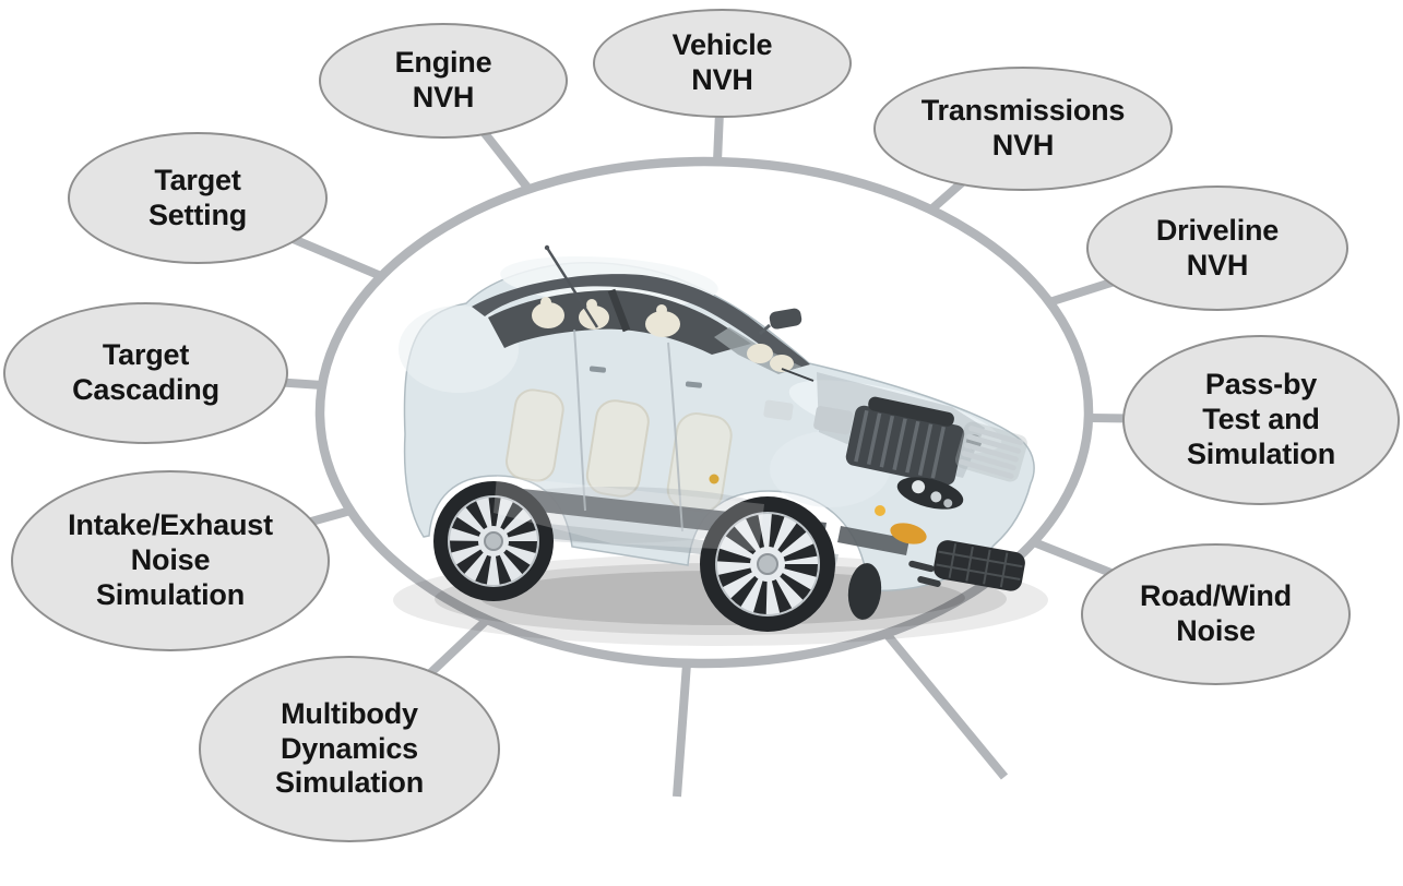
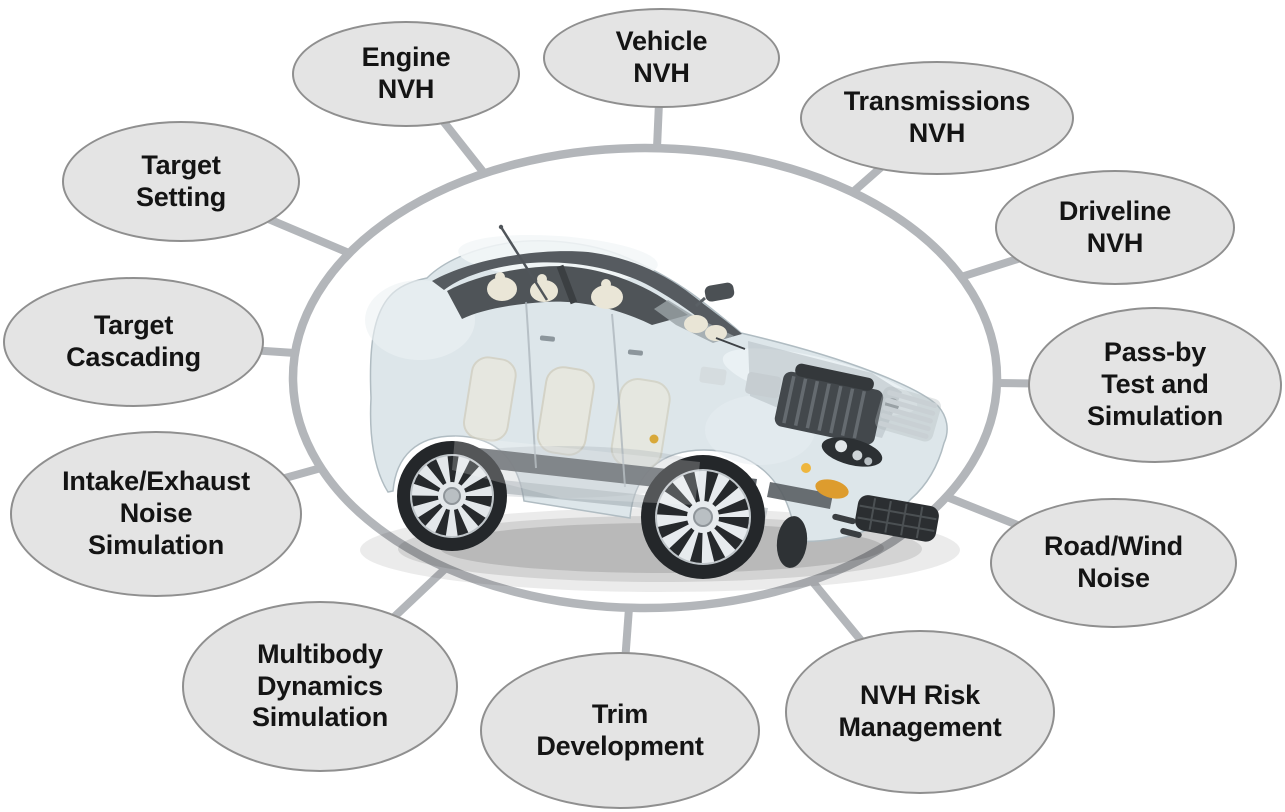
  Engine
  NVH
  Vehicle
  NVH
  Transmissions
  NVH
  Driveline
  NVH
  Pass-by
  Test and
  Simulation
  Road/Wind
  Noise
+ NVH Risk
+ Management
+ Trim
+ Development
  Multibody
  Dynamics
  Simulation
  Intake/Exhaust
  Noise
  Simulation
  Target
  Cascading
  Target
  Setting
